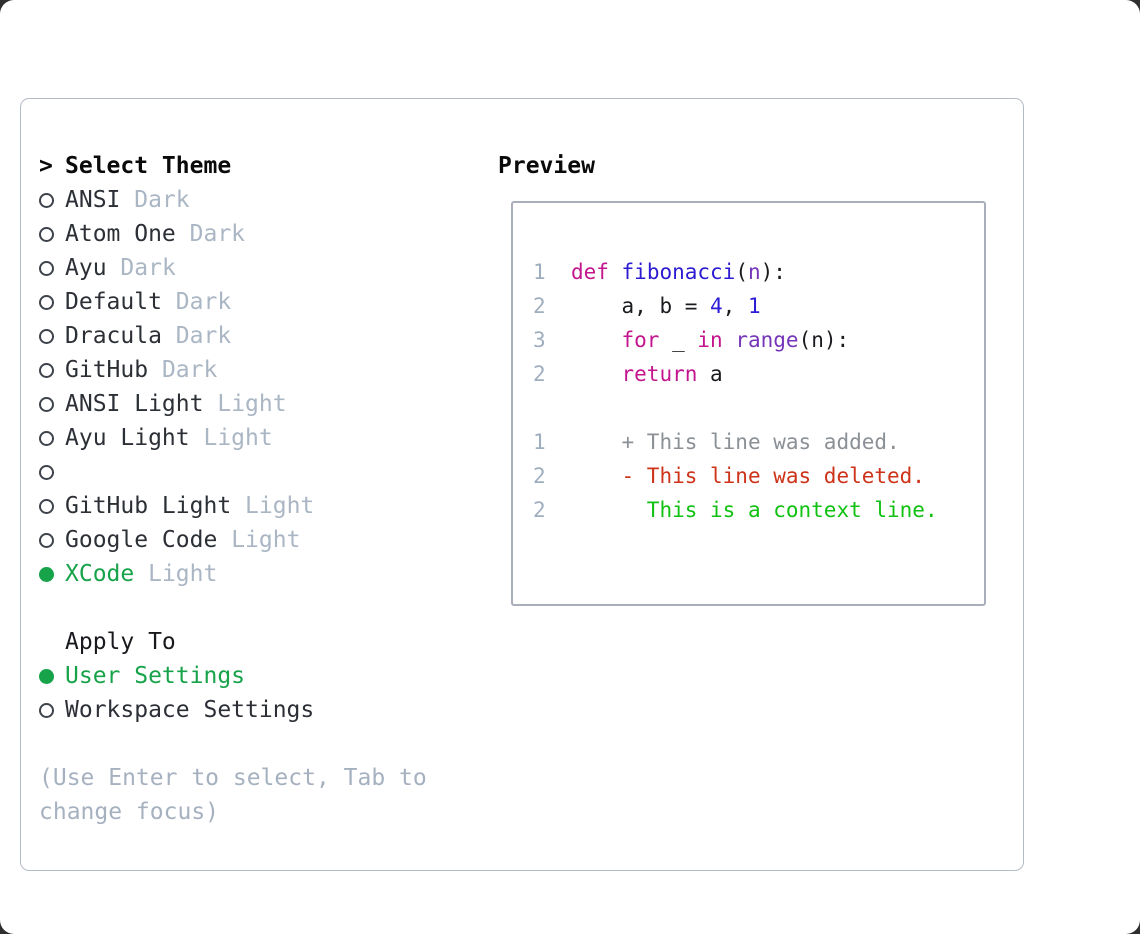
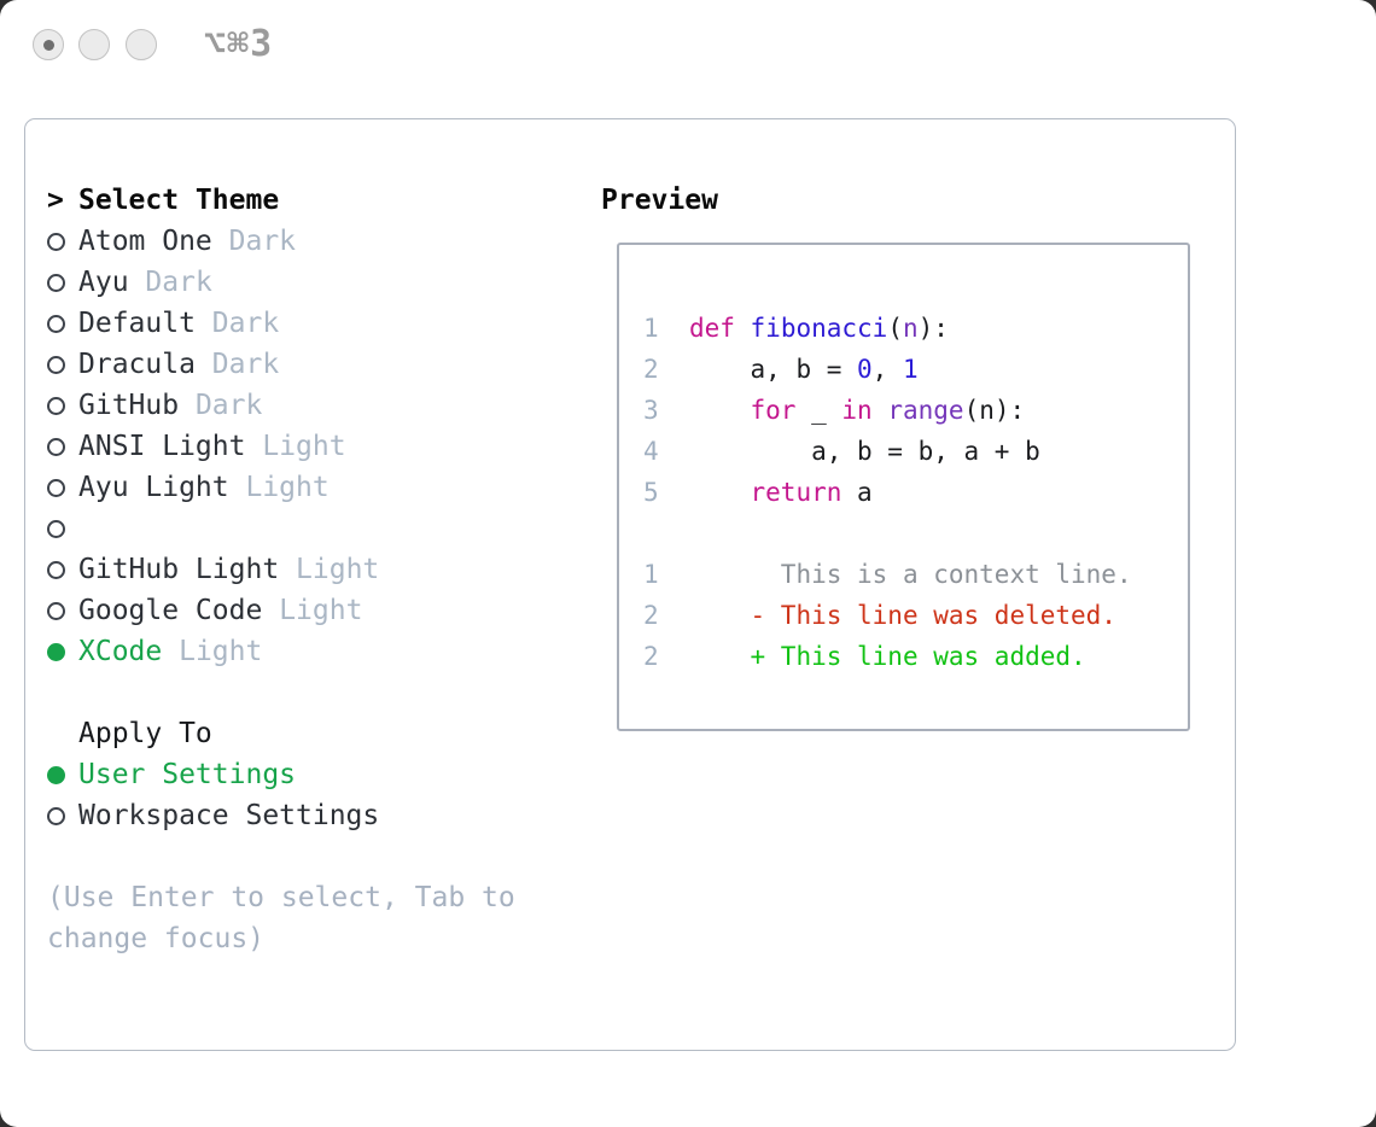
+ ⌥⌘3
  >
  Select Theme
- ANSI Dark
  Atom One Dark
  Ayu Dark
  Default Dark
  Dracula Dark
  GitHub Dark
  ANSI Light Light
  Ayu Light Light
  GitHub Light Light
  Google Code Light
  XCode Light
  Apply To
  User Settings
  Workspace Settings
  (Use Enter to select, Tab to
  change focus)
  Preview
  1 def fibonacci(n):
- 2 a, b = 4, 1
+ 2 a, b = 0, 1
  3 for _ in range(n):
+ 4 a, b = b, a + b
- 2 return a
+ 5 return a
- 1 + This line was added.
+ 1 This is a context line.
  2 - This line was deleted.
- 2 This is a context line.
+ 2 + This line was added.
